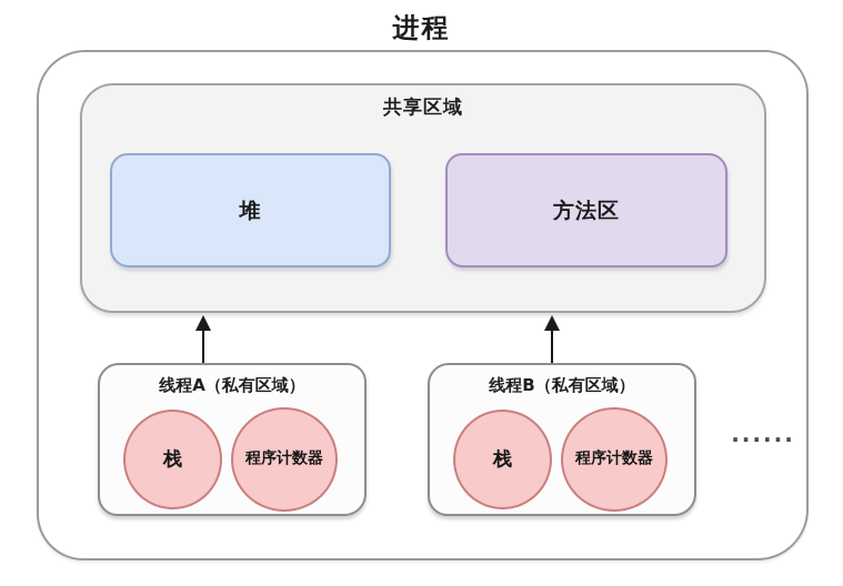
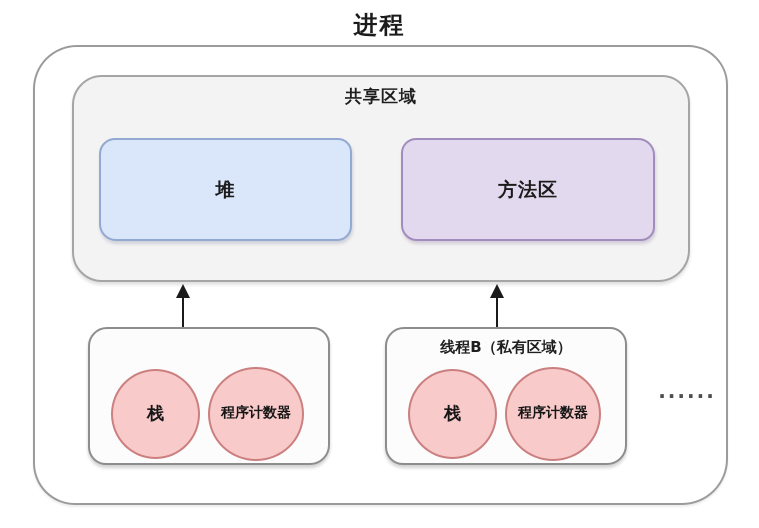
  进程
  共享区域
  堆
  方法区
- 线程A（私有区域）
  栈
  程序计数器
  线程B（私有区域）
  栈
  程序计数器
  ······
